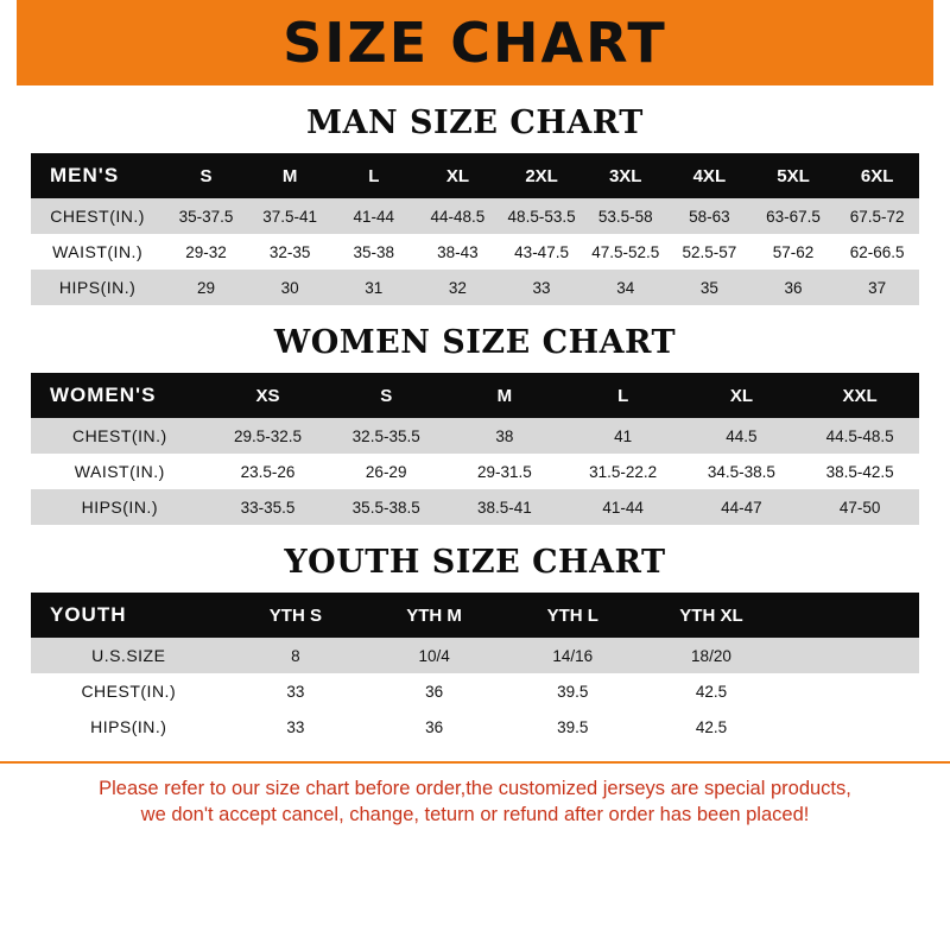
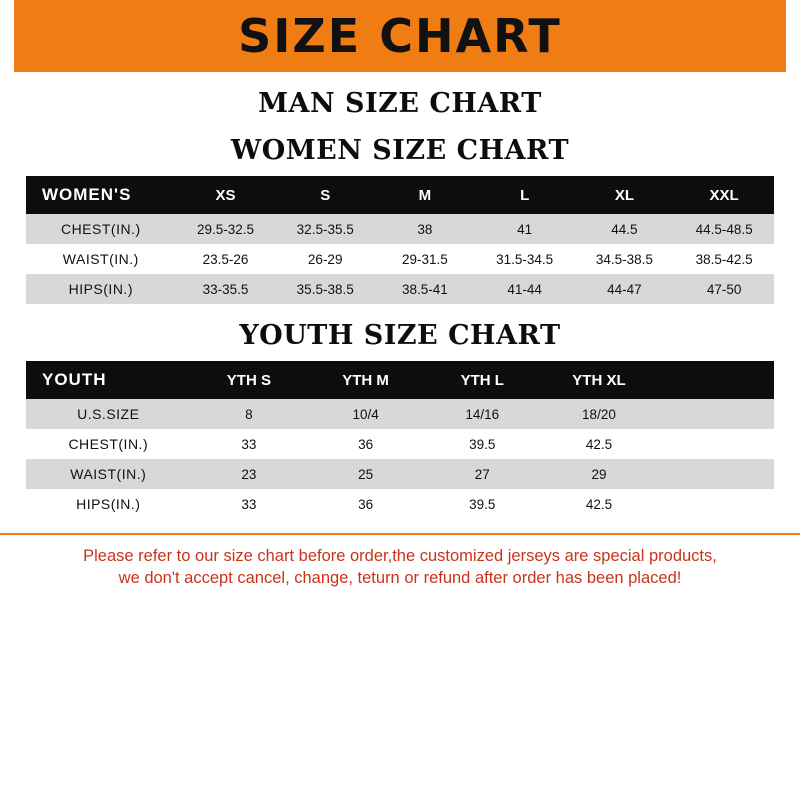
  SIZE CHART
  MAN SIZE CHART
- MEN'S	S	M	L	XL	2XL	3XL	4XL	5XL	6XL
- CHEST(IN.)	35-37.5	37.5-41	41-44	44-48.5	48.5-53.5	53.5-58	58-63	63-67.5	67.5-72
- WAIST(IN.)	29-32	32-35	35-38	38-43	43-47.5	47.5-52.5	52.5-57	57-62	62-66.5
- HIPS(IN.)	29	30	31	32	33	34	35	36	37
  WOMEN SIZE CHART
  WOMEN'S	XS	S	M	L	XL	XXL
  CHEST(IN.)	29.5-32.5	32.5-35.5	38	41	44.5	44.5-48.5
- WAIST(IN.)	23.5-26	26-29	29-31.5	31.5-22.2	34.5-38.5	38.5-42.5
+ WAIST(IN.)	23.5-26	26-29	29-31.5	31.5-34.5	34.5-38.5	38.5-42.5
  HIPS(IN.)	33-35.5	35.5-38.5	38.5-41	41-44	44-47	47-50
  YOUTH SIZE CHART
  YOUTH	YTH S	YTH M	YTH L	YTH XL
  U.S.SIZE	8	10/4	14/16	18/20
  CHEST(IN.)	33	36	39.5	42.5
+ WAIST(IN.)	23	25	27	29
  HIPS(IN.)	33	36	39.5	42.5
  Please refer to our size chart before order,the customized jerseys are special products,
  we don't accept cancel, change, teturn or refund after order has been placed!
